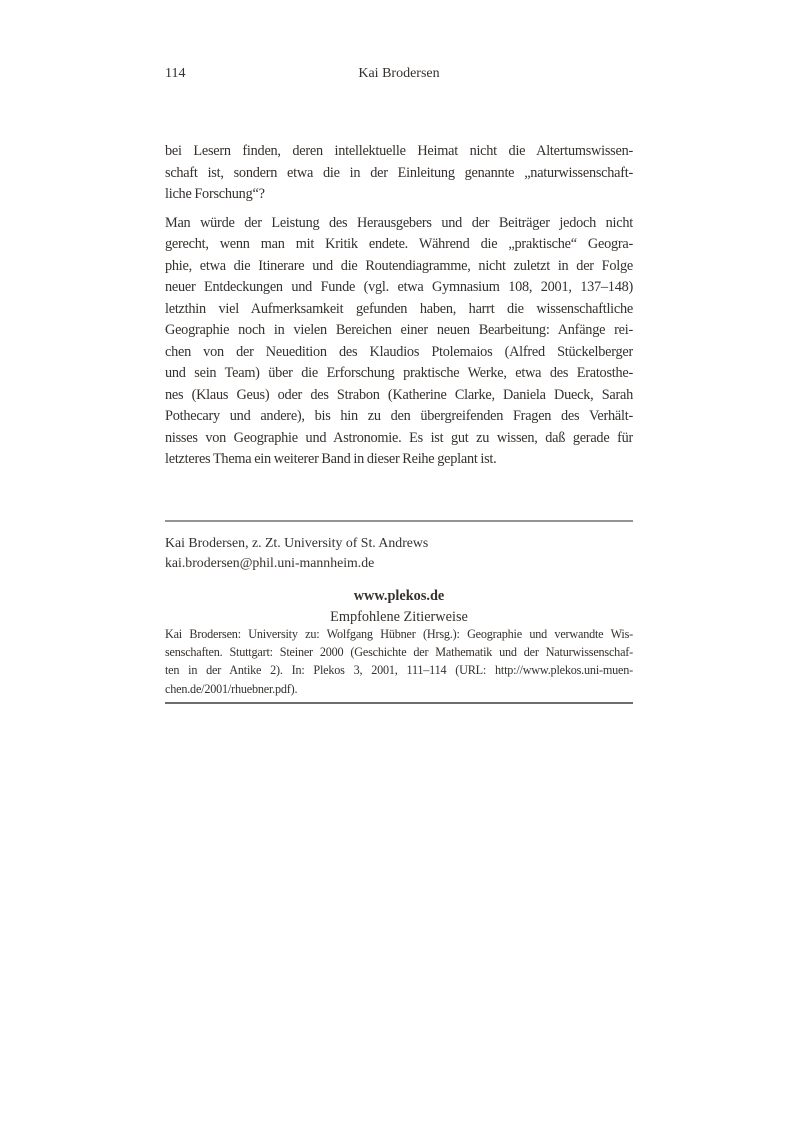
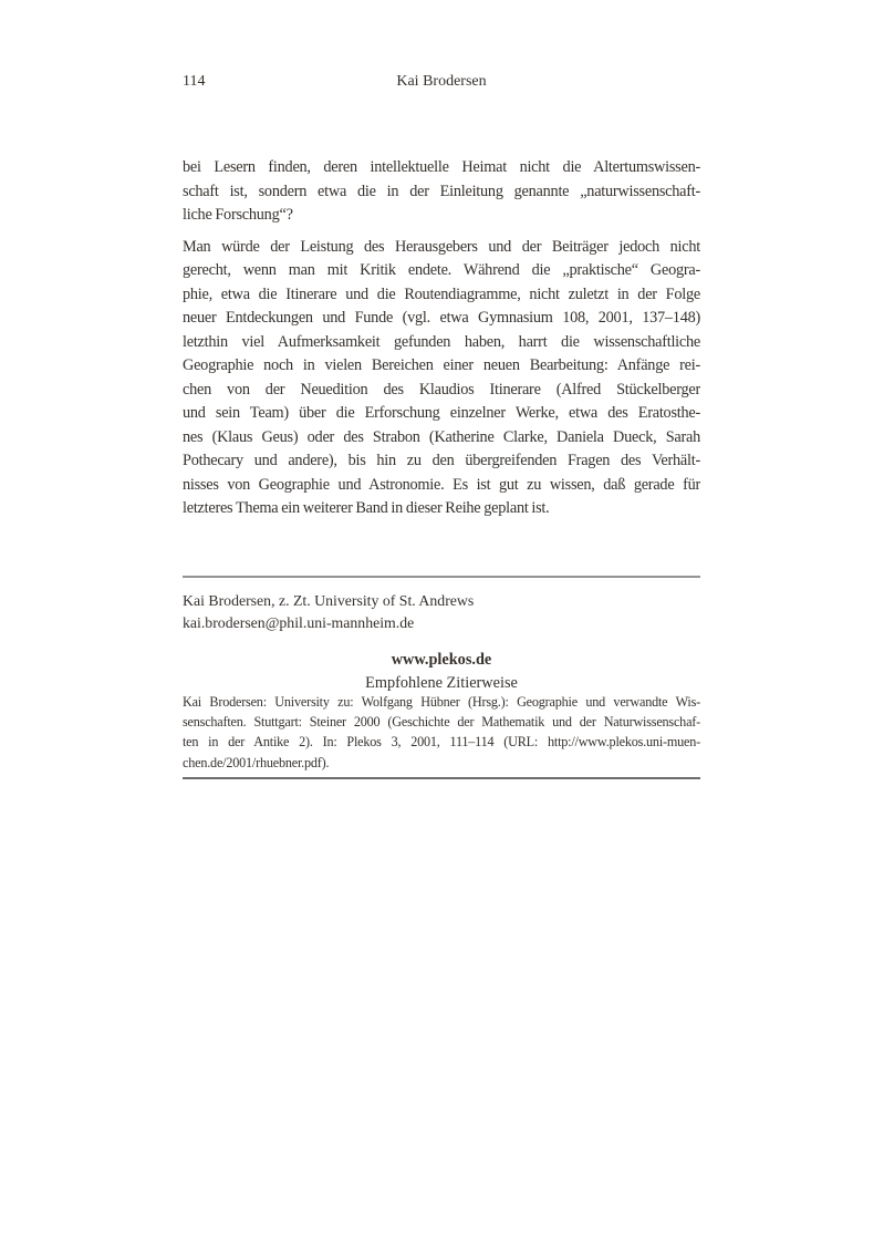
  114
  Kai Brodersen
  bei Lesern finden, deren intellektuelle Heimat nicht die Altertumswissen-
  schaft ist, sondern etwa die in der Einleitung genannte „naturwissenschaft-
  liche Forschung“?
  Man würde der Leistung des Herausgebers und der Beiträger jedoch nicht
  gerecht, wenn man mit Kritik endete. Während die „praktische“ Geogra-
  phie, etwa die Itinerare und die Routendiagramme, nicht zuletzt in der Folge
  neuer Entdeckungen und Funde (vgl. etwa Gymnasium 108, 2001, 137–148)
  letzthin viel Aufmerksamkeit gefunden haben, harrt die wissenschaftliche
  Geographie noch in vielen Bereichen einer neuen Bearbeitung: Anfänge rei-
- chen von der Neuedition des Klaudios Ptolemaios (Alfred Stückelberger
+ chen von der Neuedition des Klaudios Itinerare (Alfred Stückelberger
- und sein Team) über die Erforschung praktische Werke, etwa des Eratosthe-
+ und sein Team) über die Erforschung einzelner Werke, etwa des Eratosthe-
  nes (Klaus Geus) oder des Strabon (Katherine Clarke, Daniela Dueck, Sarah
  Pothecary und andere), bis hin zu den übergreifenden Fragen des Verhält-
  nisses von Geographie und Astronomie. Es ist gut zu wissen, daß gerade für
  letzteres Thema ein weiterer Band in dieser Reihe geplant ist.
  Kai Brodersen, z. Zt. University of St. Andrews
  kai.brodersen@phil.uni-mannheim.de
  www.plekos.de
  Empfohlene Zitierweise
  Kai Brodersen: University zu: Wolfgang Hübner (Hrsg.): Geographie und verwandte Wis-
  senschaften. Stuttgart: Steiner 2000 (Geschichte der Mathematik und der Naturwissenschaf-
  ten in der Antike 2). In: Plekos 3, 2001, 111–114 (URL: http://www.plekos.uni-muen-
  chen.de/2001/rhuebner.pdf).
